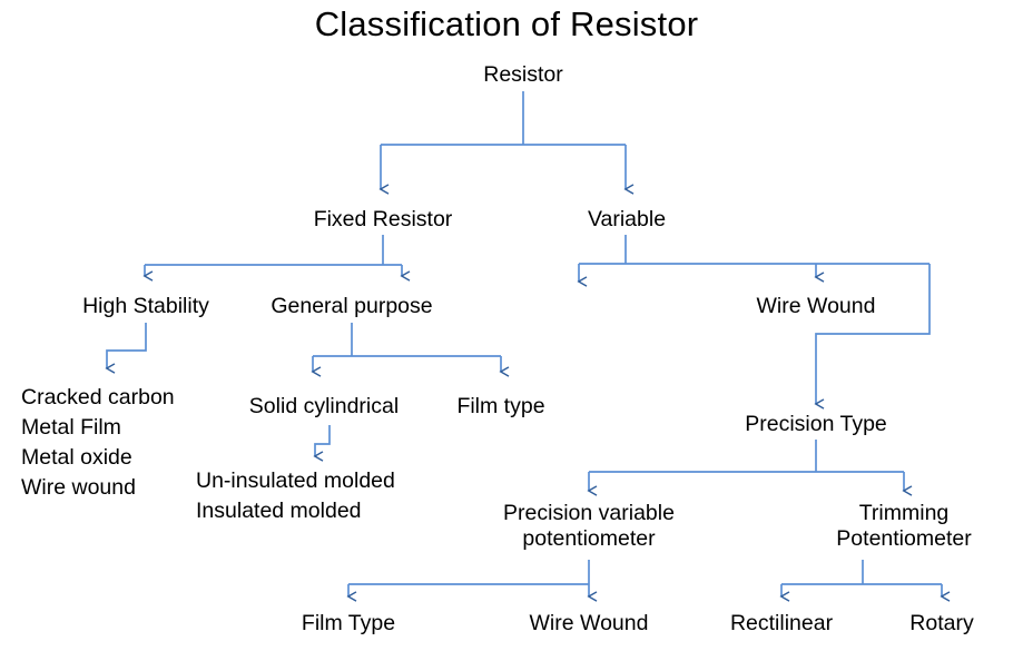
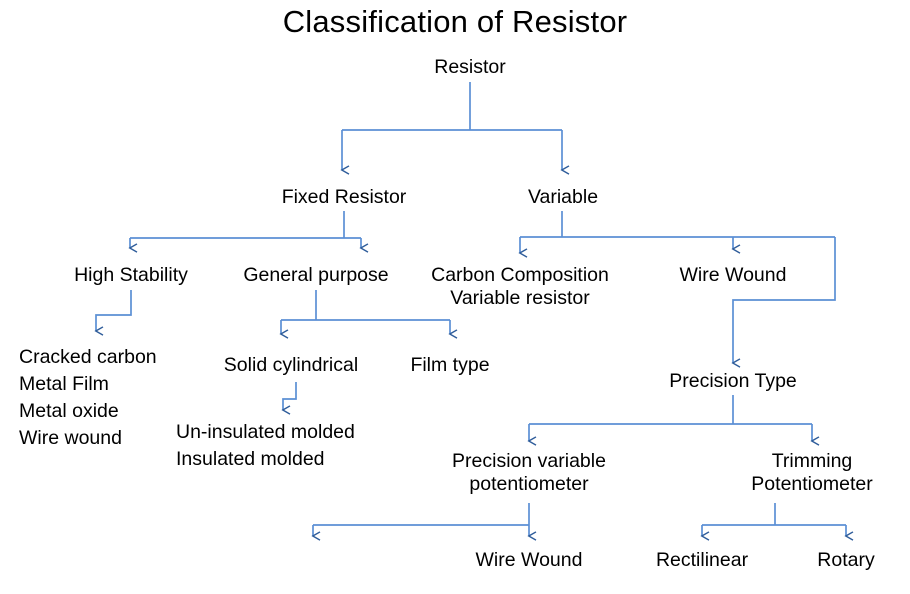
  Classification of Resistor
  Resistor
  Fixed Resistor
  Variable
  High Stability
  General purpose
+ Carbon Composition
+ Variable resistor
  Wire Wound
  Cracked carbon
  Metal Film
  Metal oxide
  Wire wound
  Solid cylindrical
  Film type
  Un-insulated molded
  Insulated molded
  Precision Type
  Precision variable
  potentiometer
  Trimming
  Potentiometer
- Film Type
  Wire Wound
  Rectilinear
  Rotary
